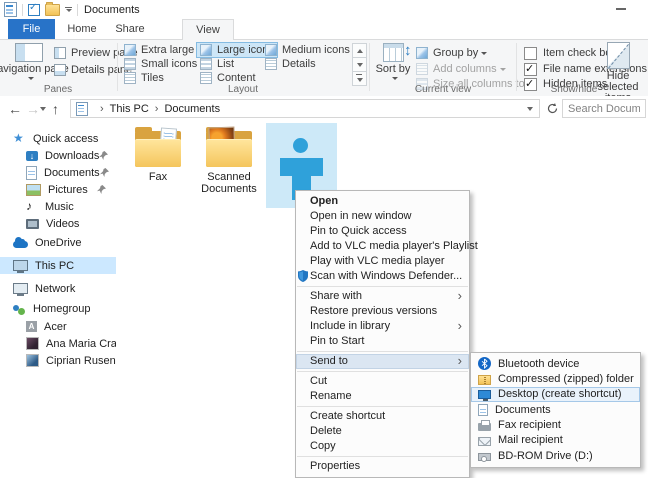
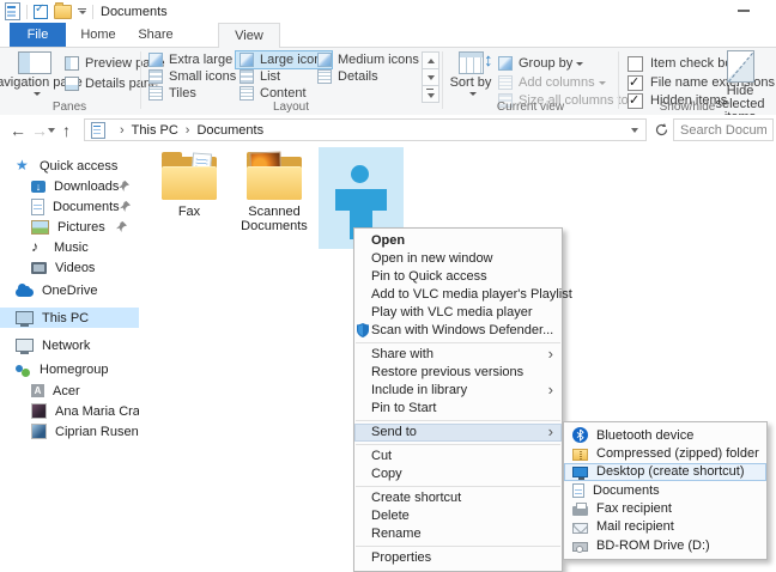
  Documents
  File
  Home
  Share
  View
  avigation p
  Previewa
  Details pne
  Panes
  Small icons
  Tiles
  Large ico
  List
  Content
  Medium icons
  Details
  Layout
  Sort by
  Group by
  Add columns
  Size all columns to
  Current view
  Item check b
  File name extensions
  Hidden items
  Hide selected
  Show/hide
  ←
  →
  ↑
  This PC
  Documents
  Search Docum
  Quick access
  Downloads
  Documents
  Pictures
  Music
  Videos
  OneDrive
  This PC
  Network
  Homegroup
  Acer
  Ana Maria Cra
  Ciprian Rusen
  Fax
  Scanned Documents
  Open
  Open in new window
  Pin to Quick access
  Add to VLC media player's Playlist
  Play with VLC media player
  Scan with Windows Defender...
  Share with
  Restore previous versions
  Include in library
  Pin to Start
  Send to
  Cut
- Rename
+ Copy
  Create shortcut
  Delete
- Copy
+ Rename
  Properties
  Bluetooth device
  Compressed (zipped) folder
  Desktop (create shortcut)
  Documents
  Fax recipient
  Mail recipient
  BD-ROM Drive (D:)
